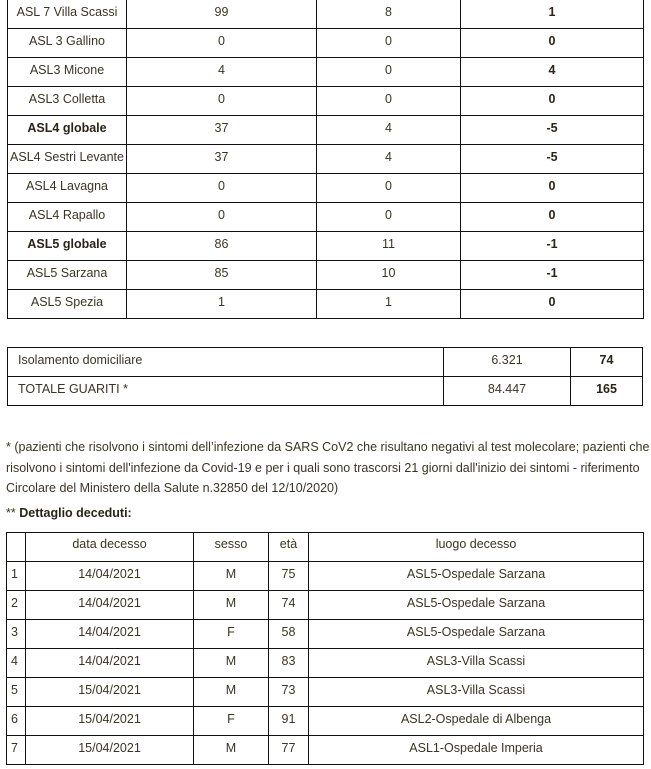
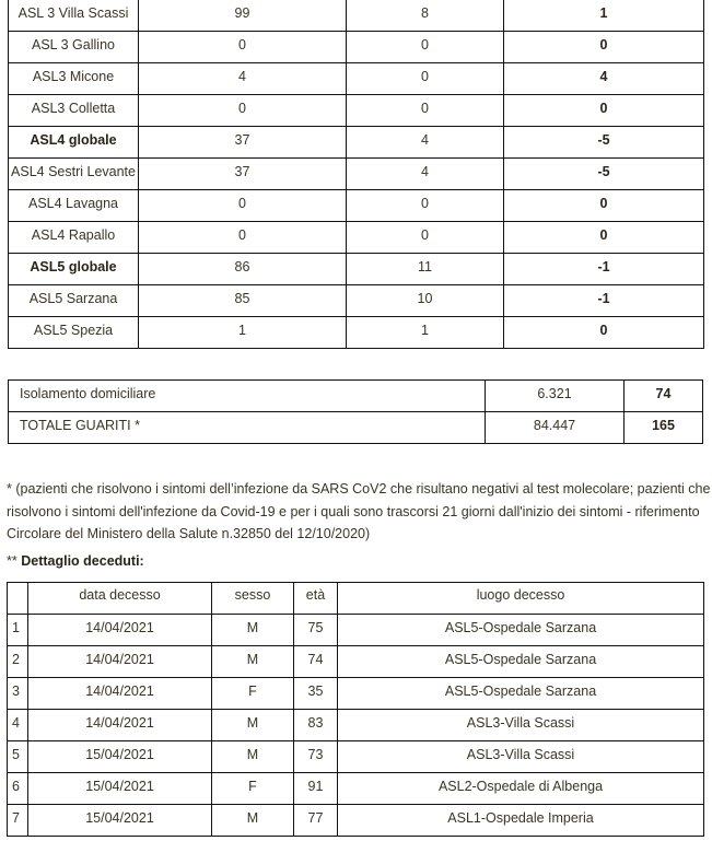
- ASL 7 Villa Scassi	99	8	1
+ ASL 3 Villa Scassi	99	8	1
  ASL 3 Gallino	0	0	0
  ASL3 Micone	4	0	4
  ASL3 Colletta	0	0	0
  ASL4 globale	37	4	-5
  ASL4 Sestri Levante	37	4	-5
  ASL4 Lavagna	0	0	0
  ASL4 Rapallo	0	0	0
  ASL5 globale	86	11	-1
  ASL5 Sarzana	85	10	-1
  ASL5 Spezia	1	1	0
  Isolamento domiciliare	6.321	74
  TOTALE GUARITI *	84.447	165
  * (pazienti che risolvono i sintomi dell’infezione da SARS CoV2 che risultano negativi al test molecolare; pazienti che risolvono i sintomi dell'infezione da Covid-19 e per i quali sono trascorsi 21 giorni dall'inizio dei sintomi - riferimento Circolare del Ministero della Salute n.32850 del 12/10/2020)
  ** Dettaglio deceduti:
  	data decesso	sesso	età	luogo decesso
  1	14/04/2021	M	75	ASL5-Ospedale Sarzana
  2	14/04/2021	M	74	ASL5-Ospedale Sarzana
- 3	14/04/2021	F	58	ASL5-Ospedale Sarzana
+ 3	14/04/2021	F	35	ASL5-Ospedale Sarzana
  4	14/04/2021	M	83	ASL3-Villa Scassi
  5	15/04/2021	M	73	ASL3-Villa Scassi
  6	15/04/2021	F	91	ASL2-Ospedale di Albenga
  7	15/04/2021	M	77	ASL1-Ospedale Imperia
